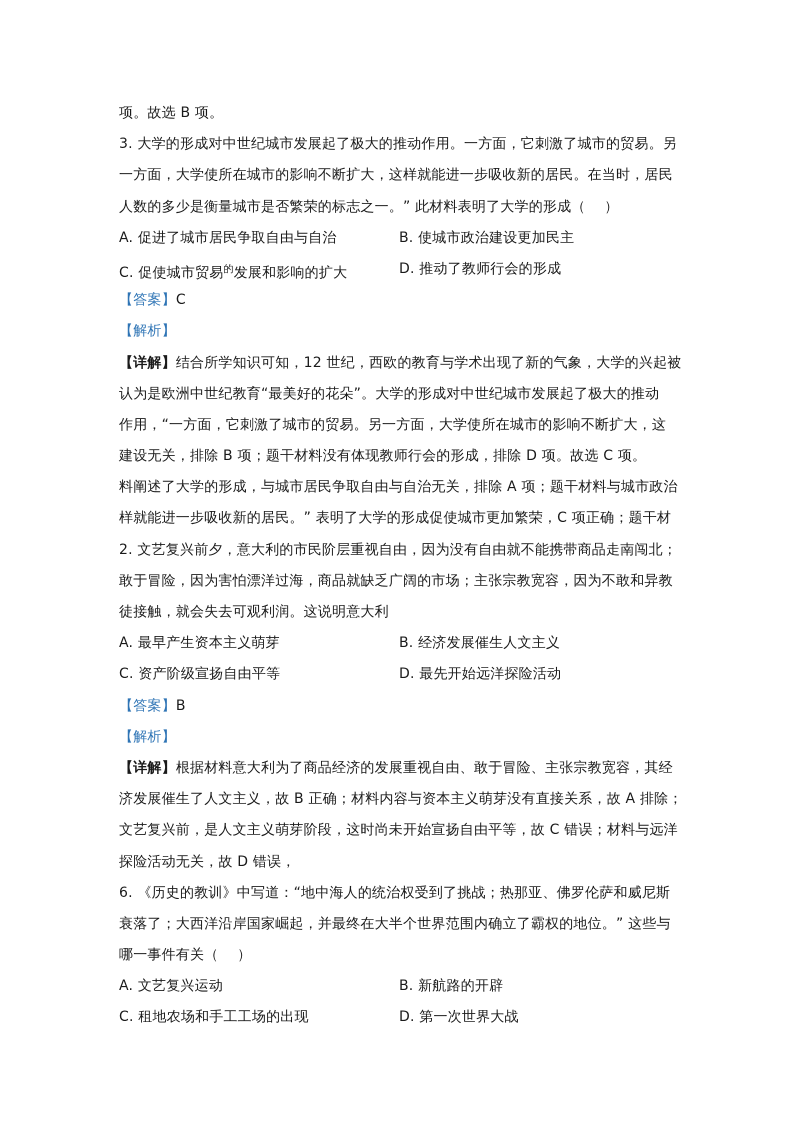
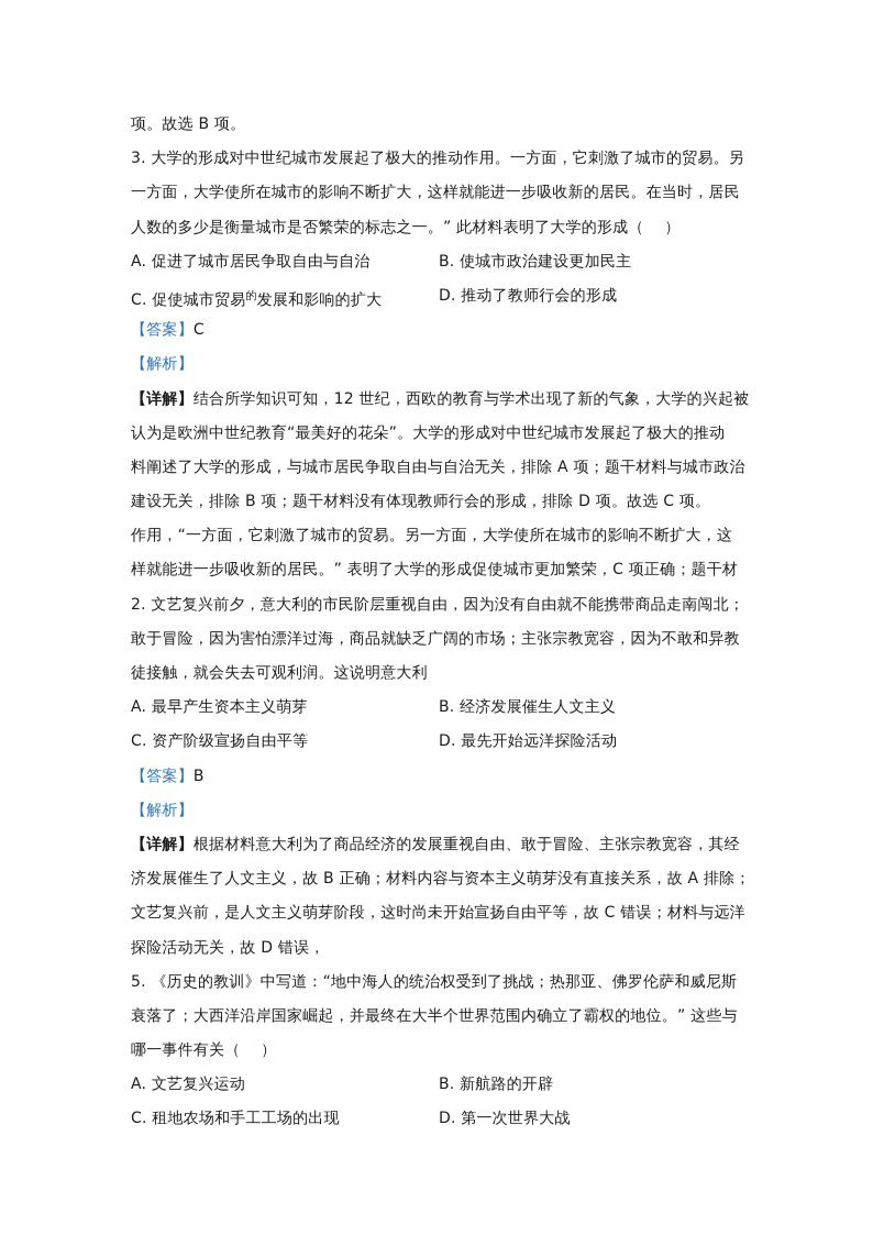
  项。故选 B 项。
  3. 大学的形成对中世纪城市发展起了极大的推动作用。一方面，它刺激了城市的贸易。另
  一方面，大学使所在城市的影响不断扩大，这样就能进一步吸收新的居民。在当时，居民
  人数的多少是衡量城市是否繁荣的标志之一。” 此材料表明了大学的形成（ ）
  A. 促进了城市居民争取自由与自治
  B. 使城市政治建设更加民主
  C. 促使城市贸易的发展和影响的扩大
  D. 推动了教师行会的形成
  【答案】C
  【解析】
  【详解】结合所学知识可知，12 世纪，西欧的教育与学术出现了新的气象，大学的兴起被
  认为是欧洲中世纪教育“最美好的花朵”。大学的形成对中世纪城市发展起了极大的推动
- 作用，“一方面，它刺激了城市的贸易。另一方面，大学使所在城市的影响不断扩大，这
+ 料阐述了大学的形成，与城市居民争取自由与自治无关，排除 A 项；题干材料与城市政治
  建设无关，排除 B 项；题干材料没有体现教师行会的形成，排除 D 项。故选 C 项。
- 料阐述了大学的形成，与城市居民争取自由与自治无关，排除 A 项；题干材料与城市政治
+ 作用，“一方面，它刺激了城市的贸易。另一方面，大学使所在城市的影响不断扩大，这
  样就能进一步吸收新的居民。” 表明了大学的形成促使城市更加繁荣，C 项正确；题干材
  2. 文艺复兴前夕，意大利的市民阶层重视自由，因为没有自由就不能携带商品走南闯北；
  敢于冒险，因为害怕漂洋过海，商品就缺乏广阔的市场；主张宗教宽容，因为不敢和异教
  徒接触，就会失去可观利润。这说明意大利
  A. 最早产生资本主义萌芽
  B. 经济发展催生人文主义
  C. 资产阶级宣扬自由平等
  D. 最先开始远洋探险活动
  【答案】B
  【解析】
  【详解】根据材料意大利为了商品经济的发展重视自由、敢于冒险、主张宗教宽容，其经
  济发展催生了人文主义，故 B 正确；材料内容与资本主义萌芽没有直接关系，故 A 排除；
  文艺复兴前，是人文主义萌芽阶段，这时尚未开始宣扬自由平等，故 C 错误；材料与远洋
  探险活动无关，故 D 错误，
- 6. 《历史的教训》中写道：“地中海人的统治权受到了挑战；热那亚、佛罗伦萨和威尼斯
+ 5. 《历史的教训》中写道：“地中海人的统治权受到了挑战；热那亚、佛罗伦萨和威尼斯
  衰落了；大西洋沿岸国家崛起，并最终在大半个世界范围内确立了霸权的地位。” 这些与
  哪一事件有关（ ）
  A. 文艺复兴运动
  B. 新航路的开辟
  C. 租地农场和手工工场的出现
  D. 第一次世界大战
